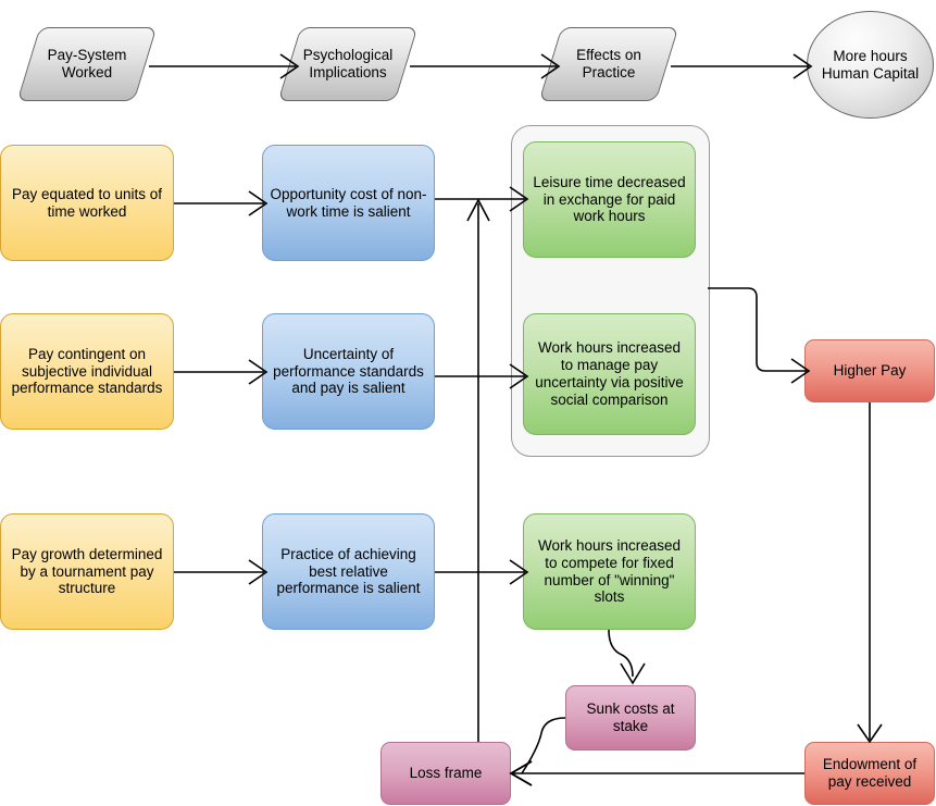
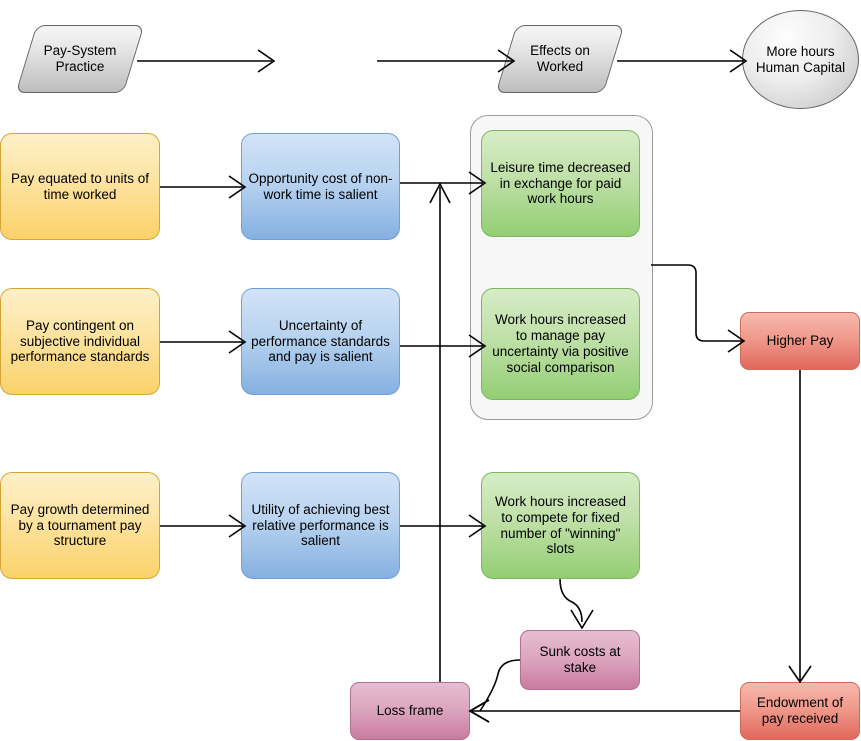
  Pay-System
- Worked
+ Practice
- Psychological
- Implications
  Effects on
- Practice
+ Worked
  More hours
  Human Capital
  Pay equated to units of time worked
  Opportunity cost of non-work time is salient
  Leisure time decreased in exchange for paid work hours
  Pay contingent on subjective individual performance standards
  Uncertainty of performance standards and pay is salient
  Work hours increased to manage pay uncertainty via positive social comparison
  Pay growth determined by a tournament pay structure
- Practice of achieving best relative performance is salient
+ Utility of achieving best relative performance is salient
  Work hours increased to compete for fixed number of "winning" slots
  Higher Pay
  Sunk costs at stake
  Loss frame
  Endowment of pay received
